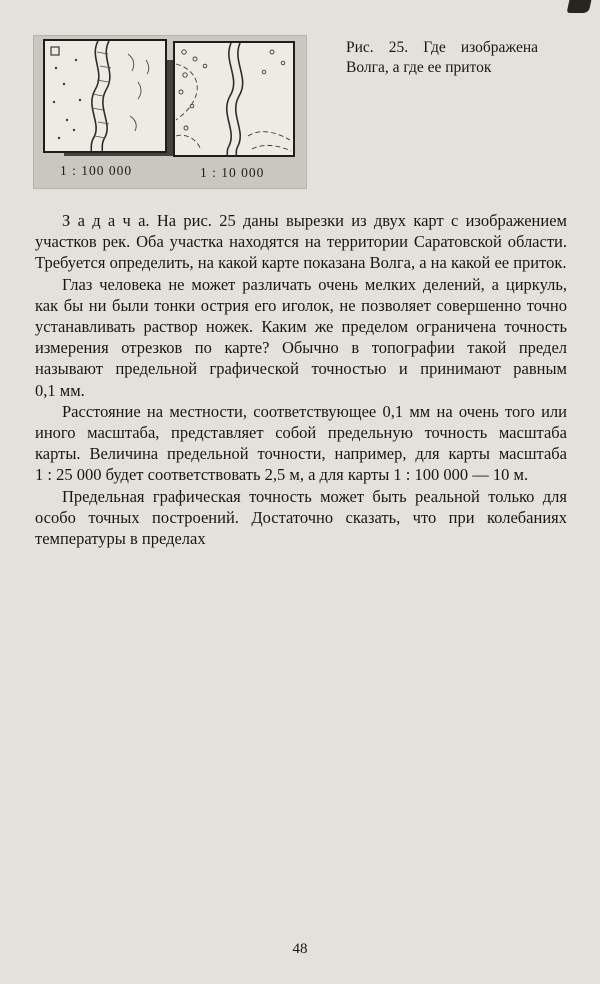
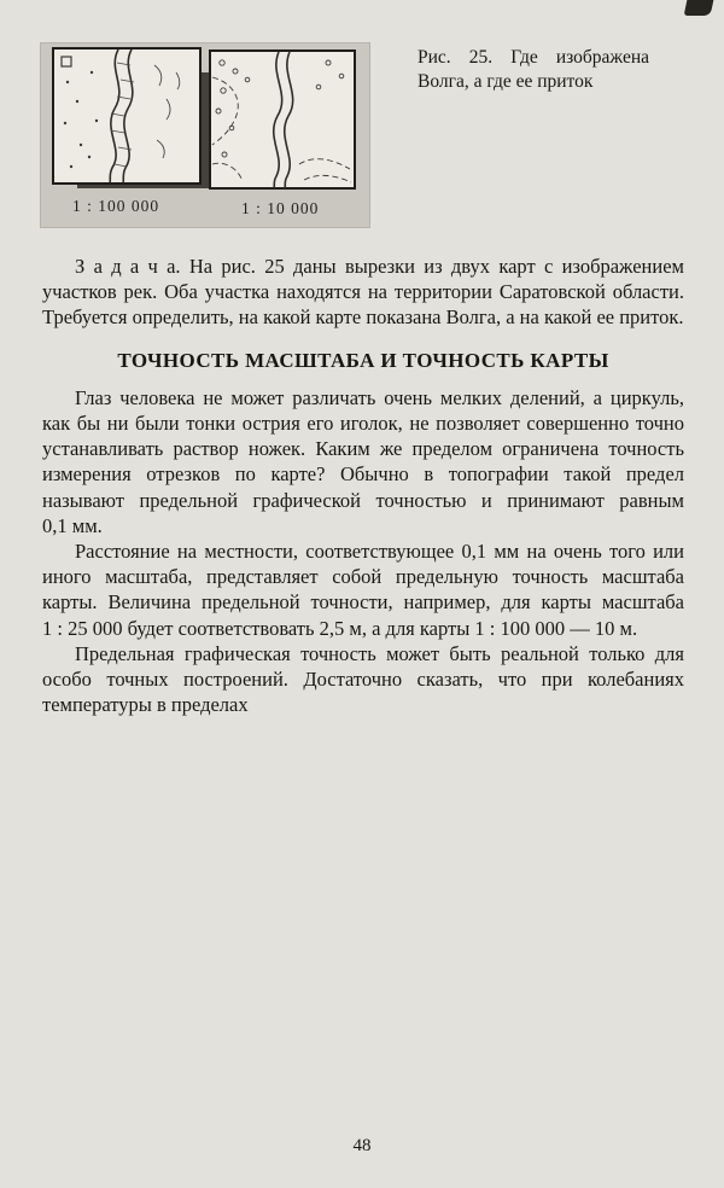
  1 : 100 000
  1 : 10 000
  Рис. 25. Где изображена Волга, а где ее приток
  З а д а ч а. На рис. 25 даны вырезки из двух карт с изображением участков рек. Оба участка находятся на территории Саратовской области. Требуется определить, на какой карте показана Волга, а на какой ее приток.
+ ТОЧНОСТЬ МАСШТАБА И ТОЧНОСТЬ КАРТЫ
  Глаз человека не может различать очень мелких делений, а циркуль, как бы ни были тонки острия его иголок, не позволяет совершенно точно устанавливать раствор ножек. Каким же пределом ограничена точность измерения отрезков по карте? Обычно в топографии такой предел называют предельной графической точностью и принимают равным 0,1 мм.
  Расстояние на местности, соответствующее 0,1 мм на очень того или иного масштаба, представляет собой предельную точность масштаба карты. Величина предельной точности, например, для карты масштаба 1 : 25 000 будет соответствовать 2,5 м, а для карты 1 : 100 000 — 10 м.
  Предельная графическая точность может быть реальной только для особо точных построений. Достаточно сказать, что при колебаниях температуры в пределах
  48
